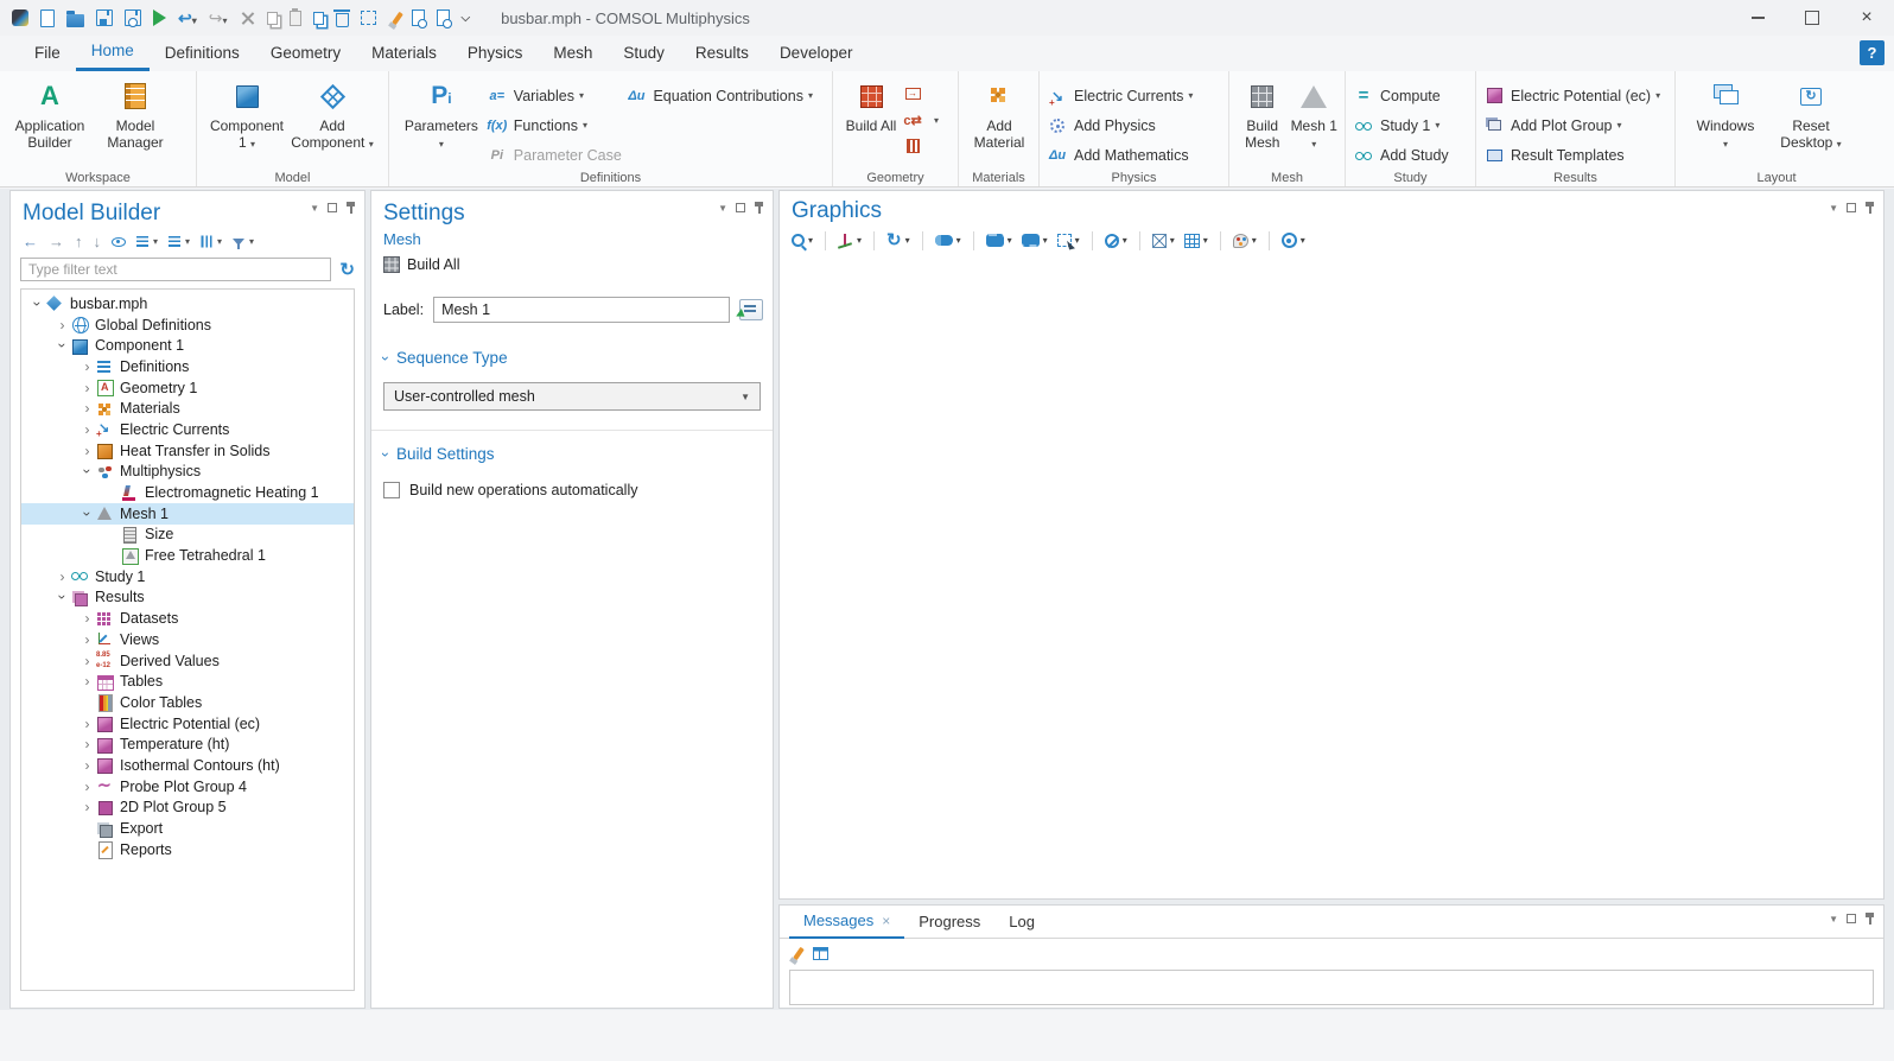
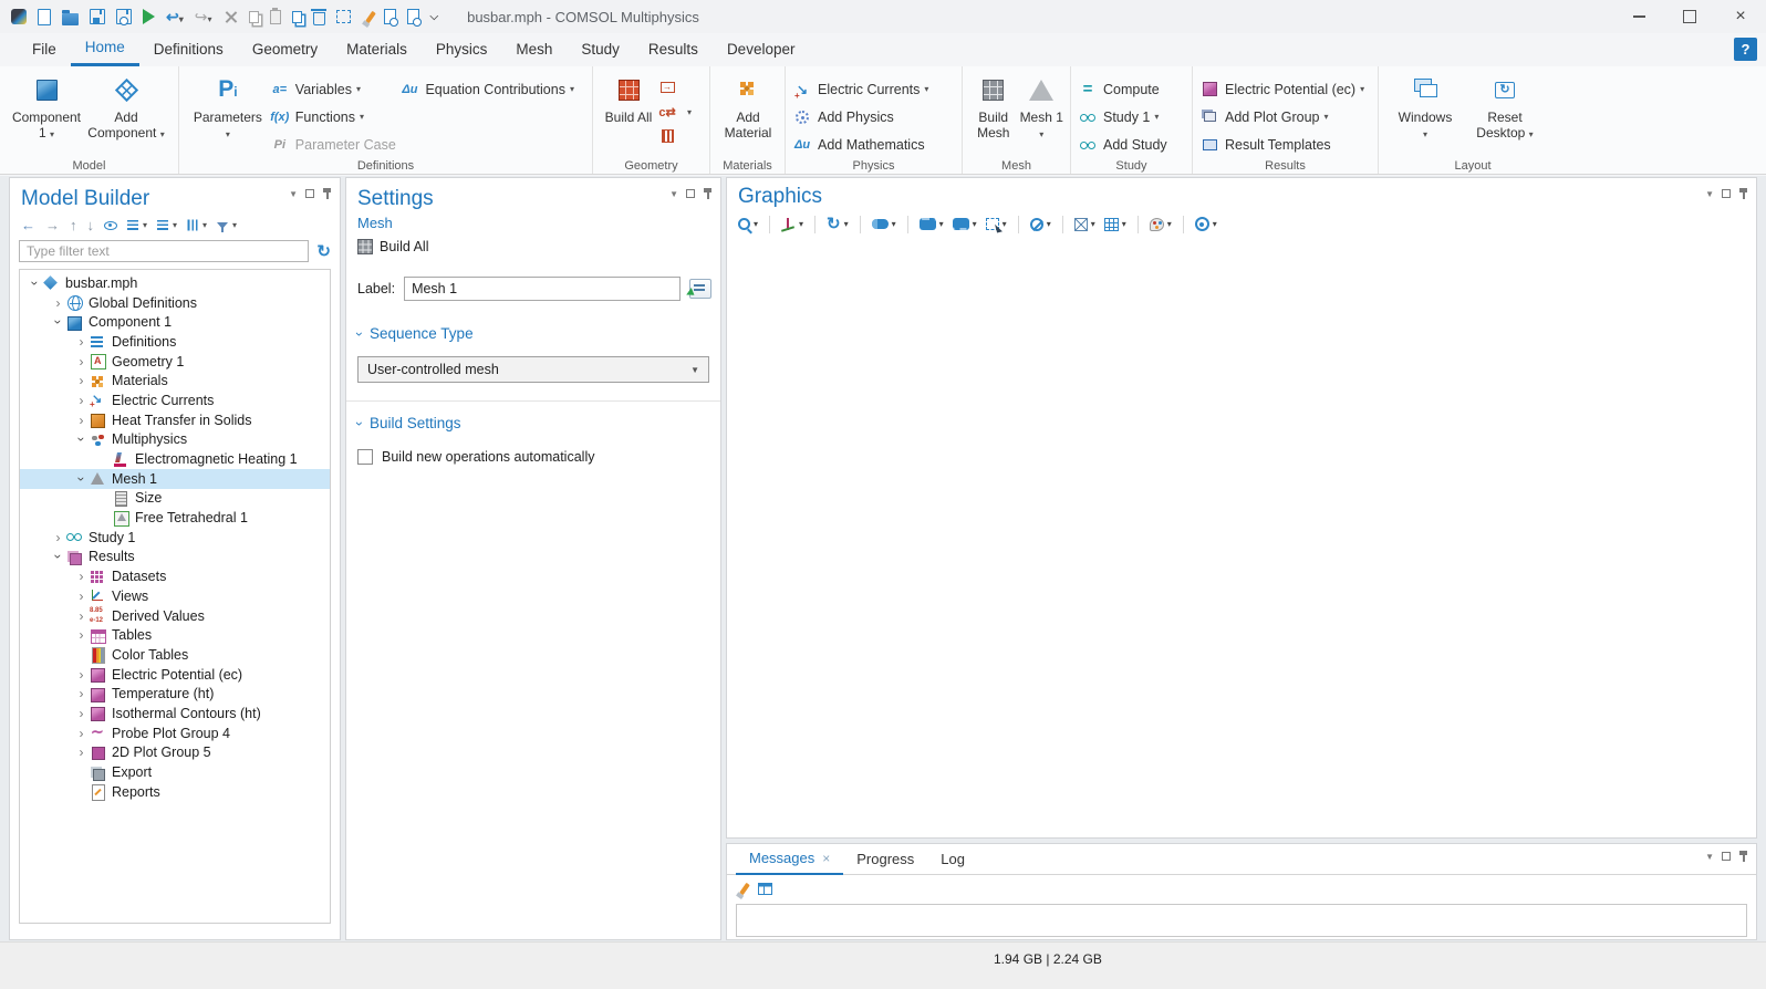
  ↩▾
  ↪▾
  ⌵
  busbar.mph - COMSOL Multiphysics
  ×
  File
  Home
  Definitions
  Geometry
  Materials
  Physics
  Mesh
  Study
  Results
  Developer
  ?
- A
- Application Builder
- Model Manager
- Workspace
  Component 1 ▾
  Add Component ▾
  Model
  Pi
  Parameters
  ▾
  a=
  Variables
  ▾
  f(x)
  Functions
  ▾
  Pi
  Parameter Case
  Δu
  Equation Contributions
  ▾
  Definitions
  Build All
  →
  c⇄
  ▾
  Geometry
  Add Material
  Materials
  ↘
  Electric Currents
  ▾
  Add Physics
  Δu
  Add Mathematics
  Physics
  Build Mesh
  Mesh 1 ▾
  Mesh
  =
  Compute
  Study 1
  ▾
  Add Study
  Study
  Electric Potential (ec)
  ▾
  Add Plot Group
  ▾
  Result Templates
  Results
  Windows
  ▾
  ↻
  Reset Desktop ▾
  Layout
  Model Builder
  ▼
  ←
  →
  ↑
  ↓
  ▾
  ▾
  ▾
  ▾
  Type filter text
  ↻
  busbar.mph
  ›
  Global Definitions
  Component 1
  ›
  Definitions
  ›
  Geometry 1
  ›
  Materials
  ›
  Electric Currents
  ›
  Heat Transfer in Solids
  Multiphysics
  Electromagnetic Heating 1
  Mesh 1
  Size
  Free Tetrahedral 1
  ›
  Study 1
  Results
  ›
  Datasets
  ›
  Views
  ›
  Derived Values
  ›
  Tables
  Color Tables
  ›
  Electric Potential (ec)
  ›
  Temperature (ht)
  ›
  Isothermal Contours (ht)
  ›
  Probe Plot Group 4
  ›
  2D Plot Group 5
  Export
  Reports
  Settings
  ▼
  Mesh
  Build All
  Label:
  Mesh 1
  Sequence Type
  User-controlled mesh
  ▼
  Build Settings
  Build new operations automatically
  Graphics
  ▼
  ▾
  ▾
  ↻
  ▾
  ▾
  ▾
  ▾
  ▾
  ▾
  ▾
  ▾
  ▾
  ▾
  Messages
  ×
  Progress
  Log
  ▼
+ 1.94 GB | 2.24 GB
